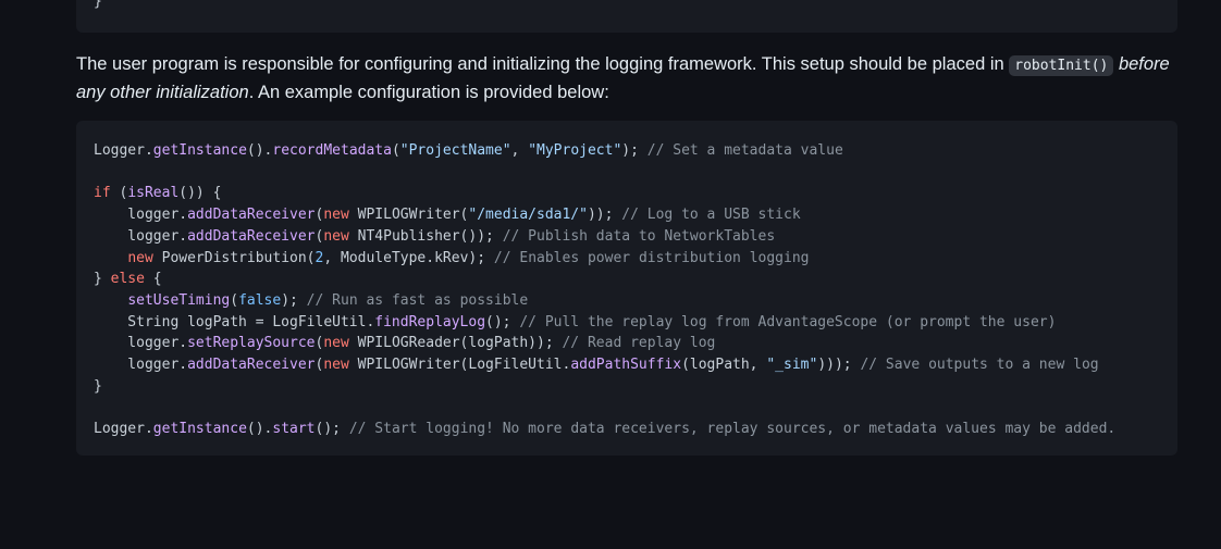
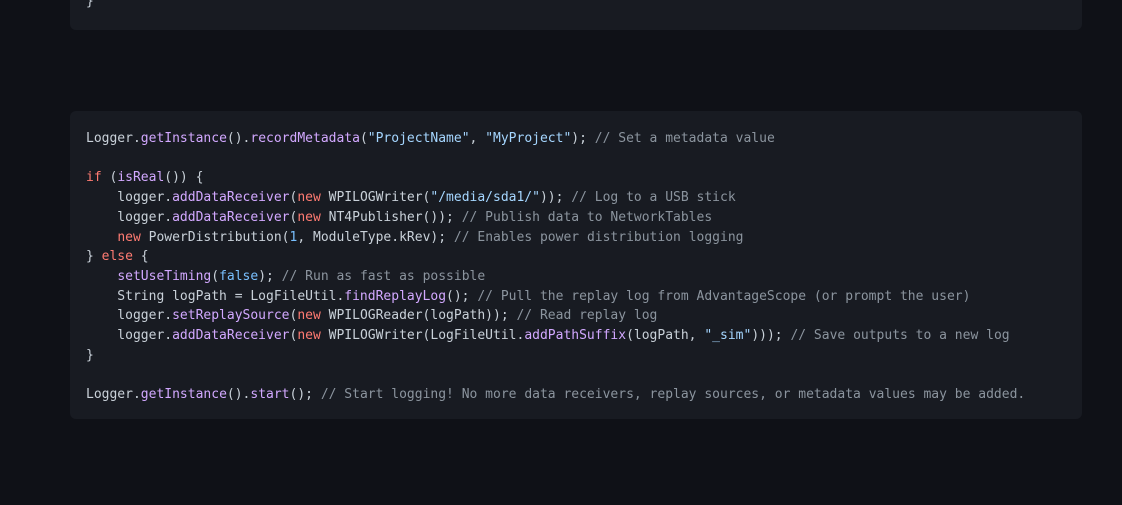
  }
- The user program is responsible for configuring and initializing the logging framework. This setup should be placed in robotInit() before any other initialization. An example configuration is provided below:
- Logger.getInstance().recordMetadata("ProjectName", "MyProject"); // Set a metadata value if (isReal()) { logger.addDataReceiver(new WPILOGWriter("/media/sda1/")); // Log to a USB stick logger.addDataReceiver(new NT4Publisher()); // Publish data to NetworkTables new PowerDistribution(2, ModuleType.kRev); // Enables power distribution logging } else { setUseTiming(false); // Run as fast as possible String logPath = LogFileUtil.findReplayLog(); // Pull the replay log from AdvantageScope (or prompt the user) logger.setReplaySource(new WPILOGReader(logPath)); // Read replay log logger.addDataReceiver(new WPILOGWriter(LogFileUtil.addPathSuffix(logPath, "_sim"))); // Save outputs to a new log } Logger.getInstance().start(); // Start logging! No more data receivers, replay sources, or metadata values may be added.
+ Logger.getInstance().recordMetadata("ProjectName", "MyProject"); // Set a metadata value if (isReal()) { logger.addDataReceiver(new WPILOGWriter("/media/sda1/")); // Log to a USB stick logger.addDataReceiver(new NT4Publisher()); // Publish data to NetworkTables new PowerDistribution(1, ModuleType.kRev); // Enables power distribution logging } else { setUseTiming(false); // Run as fast as possible String logPath = LogFileUtil.findReplayLog(); // Pull the replay log from AdvantageScope (or prompt the user) logger.setReplaySource(new WPILOGReader(logPath)); // Read replay log logger.addDataReceiver(new WPILOGWriter(LogFileUtil.addPathSuffix(logPath, "_sim"))); // Save outputs to a new log } Logger.getInstance().start(); // Start logging! No more data receivers, replay sources, or metadata values may be added.
